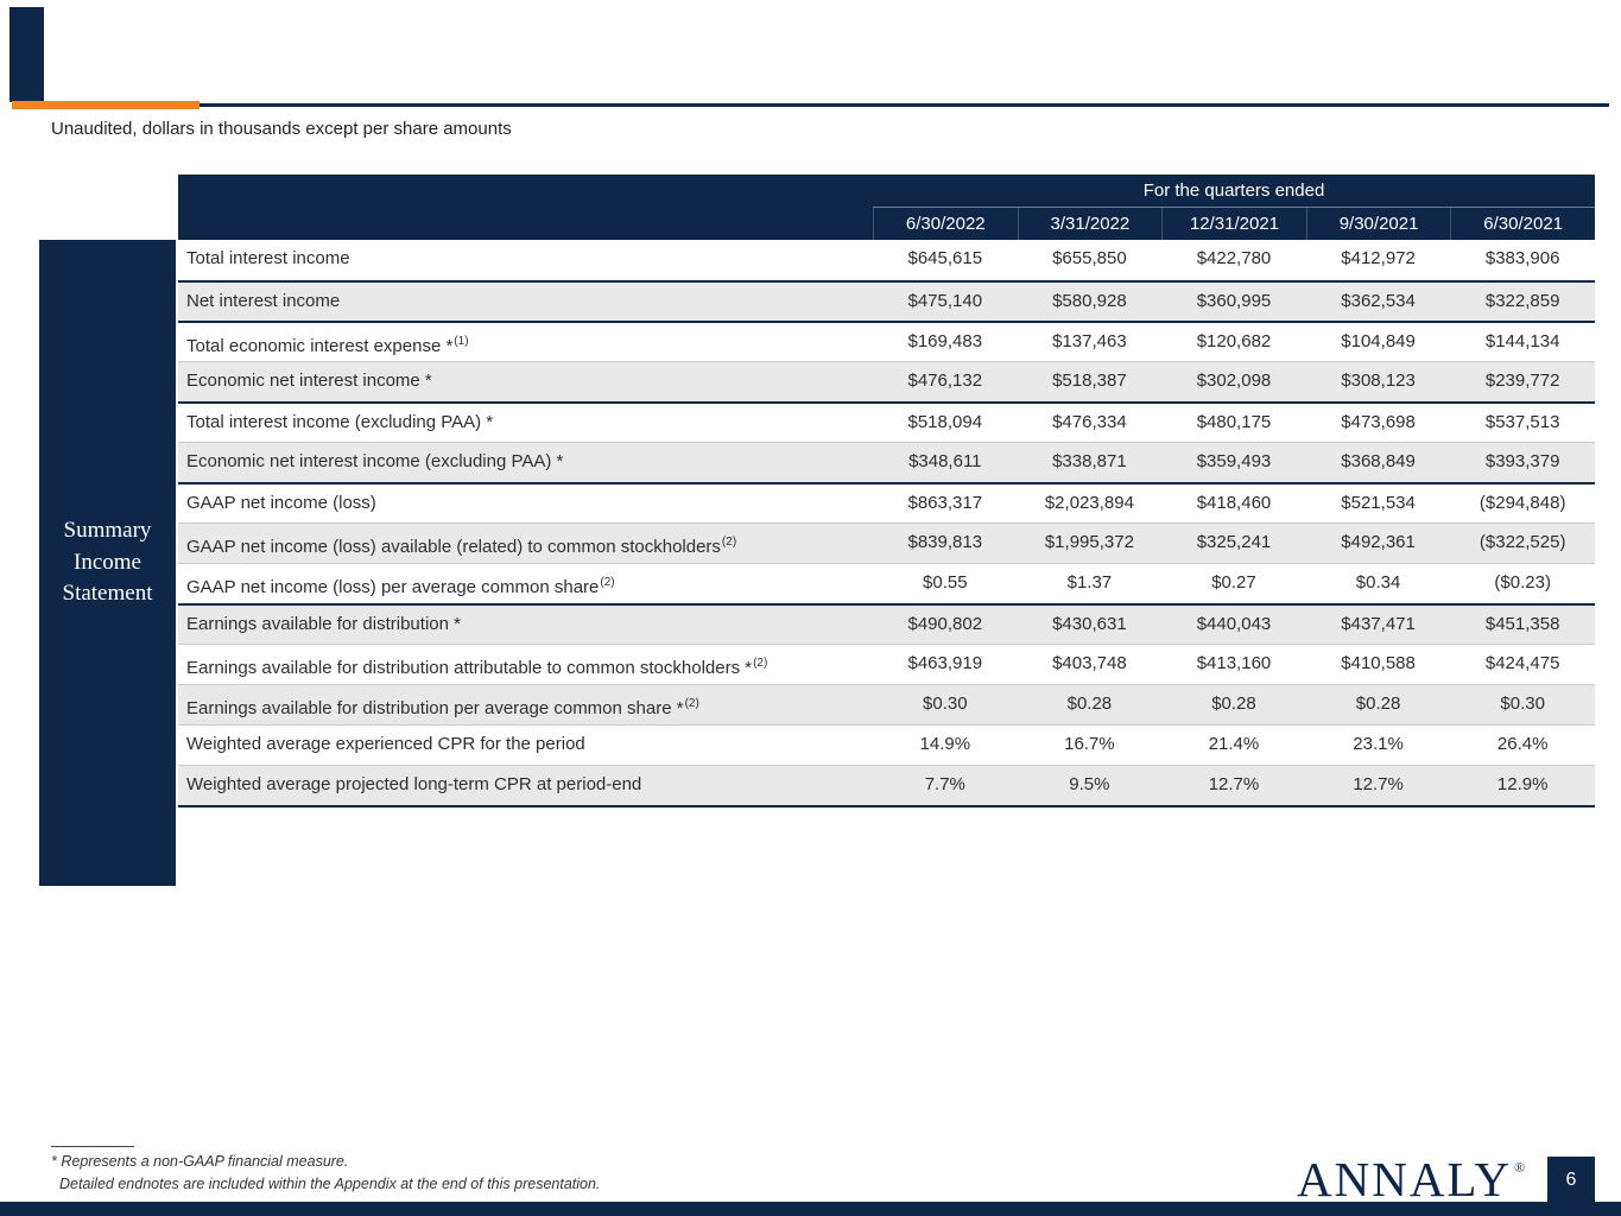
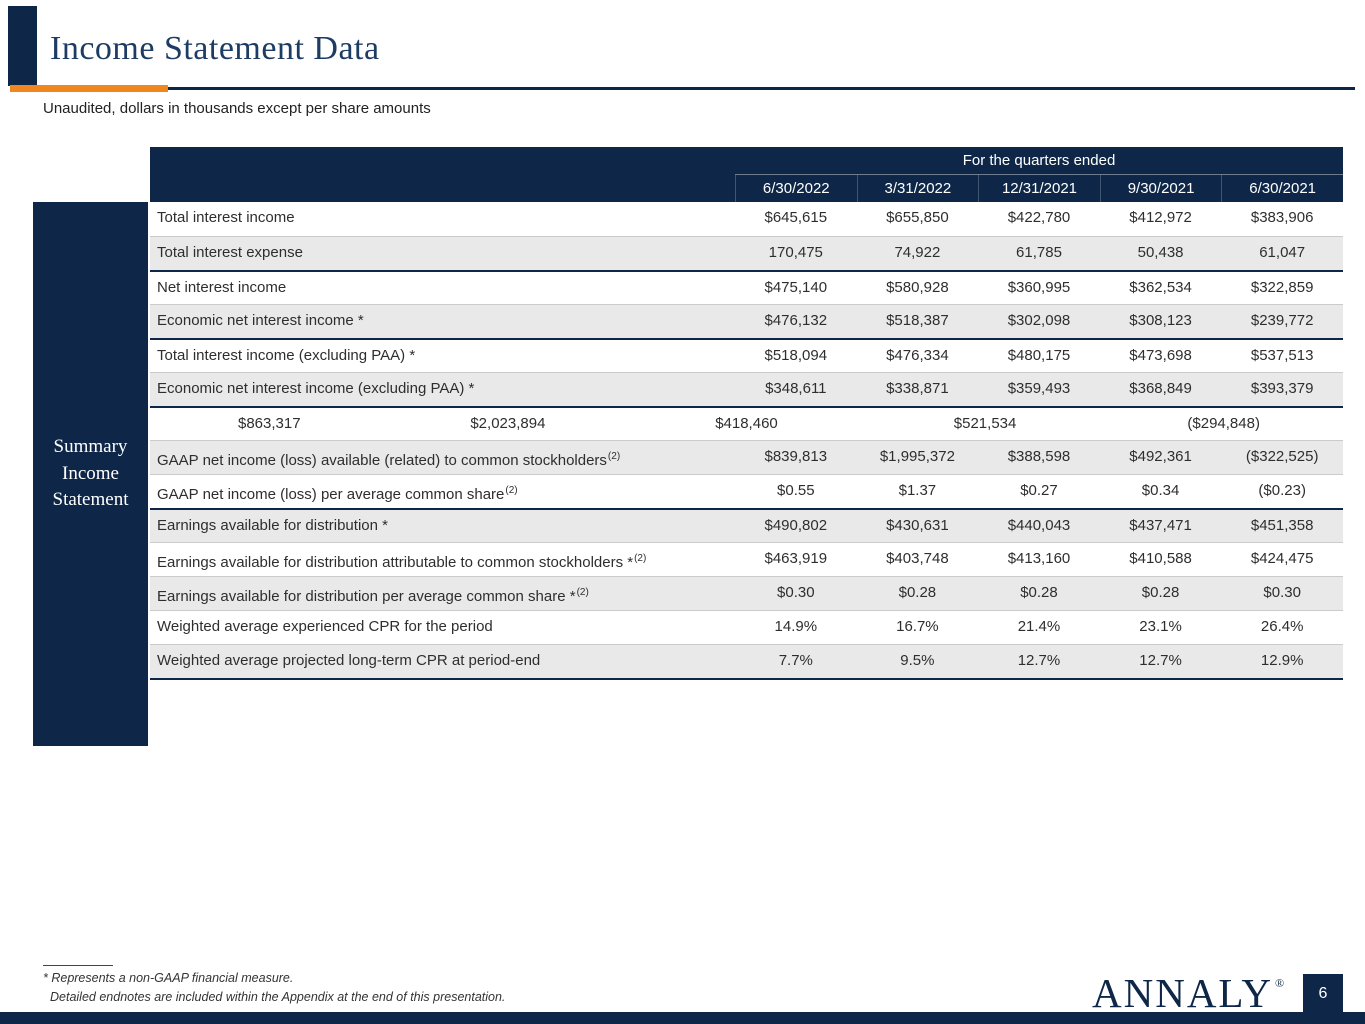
+ Income Statement Data
  Unaudited, dollars in thousands except per share amounts
  Summary
  Income
  Statement
  For the quarters ended
  6/30/2022
  3/31/2022
  12/31/2021
  9/30/2021
  6/30/2021
  Total interest income
  $645,615
  $655,850
  $422,780
  $412,972
  $383,906
+ Total interest expense
+ 170,475
+ 74,922
+ 61,785
+ 50,438
+ 61,047
  Net interest income
  $475,140
  $580,928
  $360,995
  $362,534
  $322,859
- Total economic interest expense *(1)
- $169,483
- $137,463
- $120,682
- $104,849
- $144,134
  Economic net interest income *
  $476,132
  $518,387
  $302,098
  $308,123
  $239,772
  Total interest income (excluding PAA) *
  $518,094
  $476,334
  $480,175
  $473,698
  $537,513
  Economic net interest income (excluding PAA) *
  $348,611
  $338,871
  $359,493
  $368,849
  $393,379
- GAAP net income (loss)
  $863,317
  $2,023,894
  $418,460
  $521,534
  ($294,848)
  GAAP net income (loss) available (related) to common stockholders(2)
  $839,813
  $1,995,372
- $325,241
+ $388,598
  $492,361
  ($322,525)
  GAAP net income (loss) per average common share(2)
  $0.55
  $1.37
  $0.27
  $0.34
  ($0.23)
  Earnings available for distribution *
  $490,802
  $430,631
  $440,043
  $437,471
  $451,358
  Earnings available for distribution attributable to common stockholders *(2)
  $463,919
  $403,748
  $413,160
  $410,588
  $424,475
  Earnings available for distribution per average common share *(2)
  $0.30
  $0.28
  $0.28
  $0.28
  $0.30
  Weighted average experienced CPR for the period
  14.9%
  16.7%
  21.4%
  23.1%
  26.4%
  Weighted average projected long-term CPR at period-end
  7.7%
  9.5%
  12.7%
  12.7%
  12.9%
  * Represents a non-GAAP financial measure.
  Detailed endnotes are included within the Appendix at the end of this presentation.
  ANNALY ®
  6
